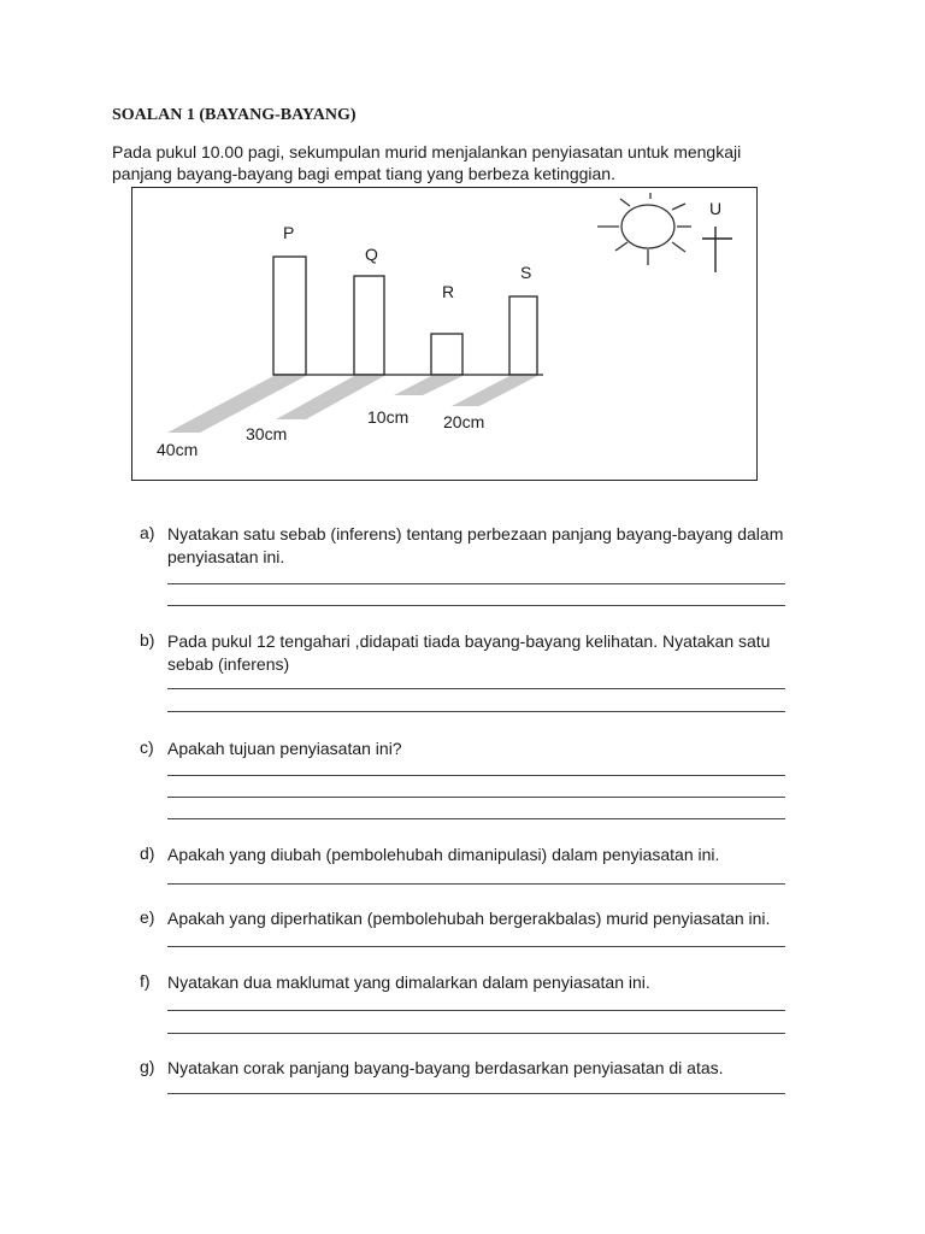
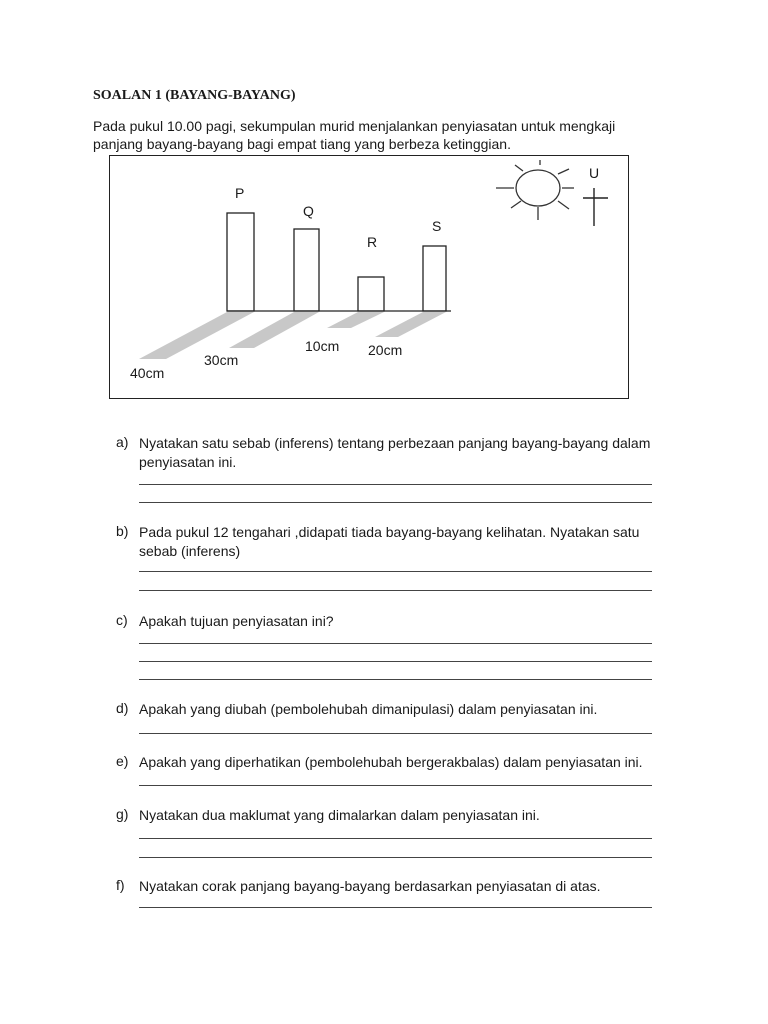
  SOALAN 1 (BAYANG-BAYANG)
  Pada pukul 10.00 pagi, sekumpulan murid menjalankan penyiasatan untuk mengkaji panjang bayang-bayang bagi empat tiang yang berbeza ketinggian.
  P
  Q
  R
  S
  40cm
  30cm
  10cm
  20cm
  U
  a)
  Nyatakan satu sebab (inferens) tentang perbezaan panjang bayang-bayang dalam penyiasatan ini.
  b)
  Pada pukul 12 tengahari ,didapati tiada bayang-bayang kelihatan. Nyatakan satu sebab (inferens)
  c)
  Apakah tujuan penyiasatan ini?
  d)
  Apakah yang diubah (pembolehubah dimanipulasi) dalam penyiasatan ini.
  e)
- Apakah yang diperhatikan (pembolehubah bergerakbalas) murid penyiasatan ini.
+ Apakah yang diperhatikan (pembolehubah bergerakbalas) dalam penyiasatan ini.
- f)
+ g)
  Nyatakan dua maklumat yang dimalarkan dalam penyiasatan ini.
- g)
+ f)
  Nyatakan corak panjang bayang-bayang berdasarkan penyiasatan di atas.
